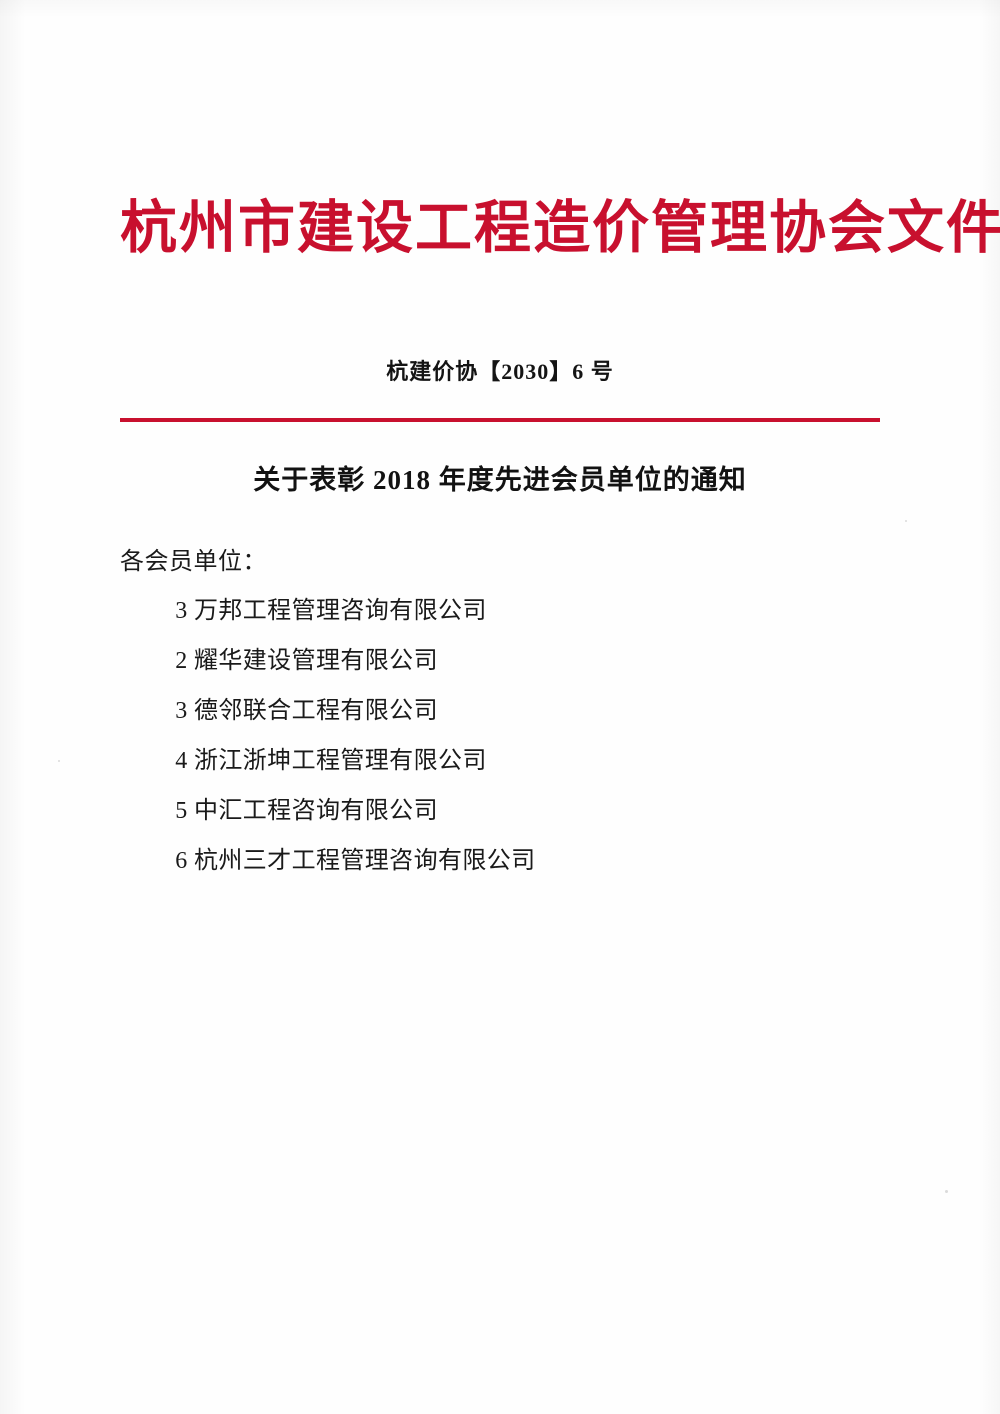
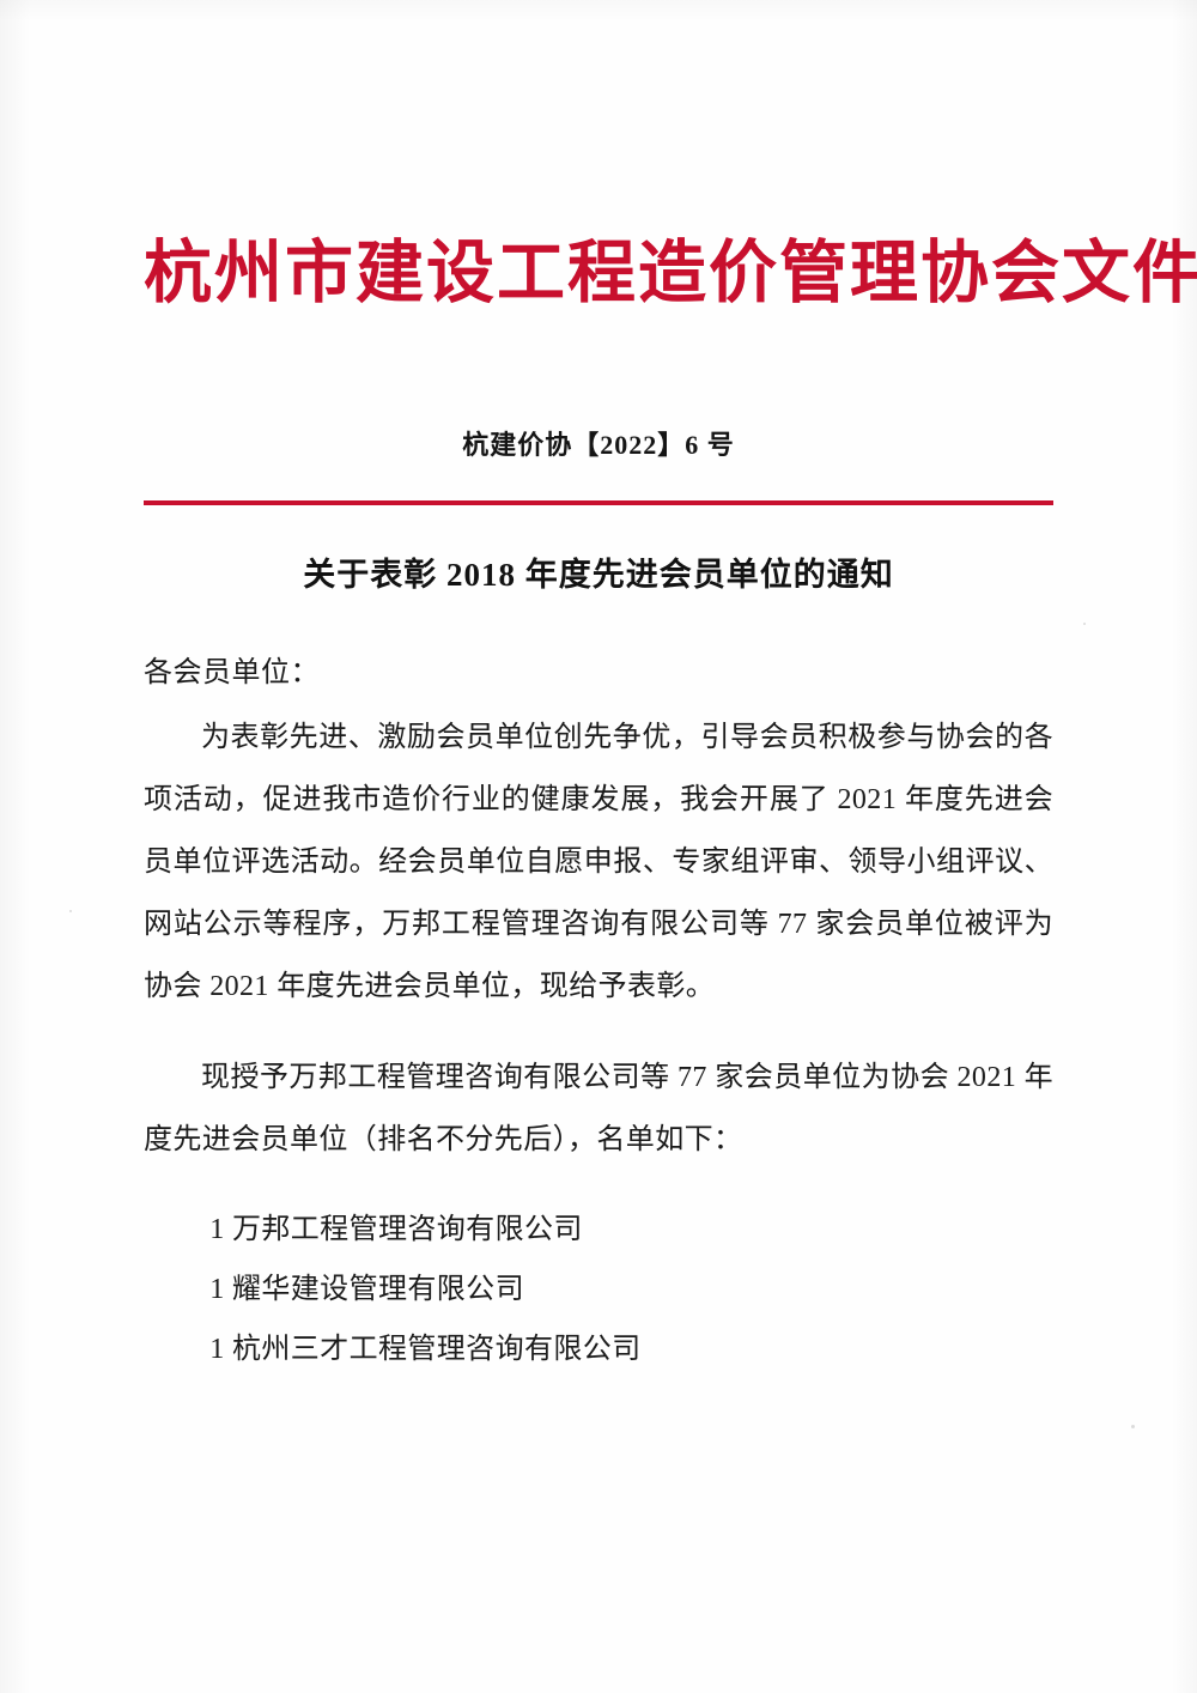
  杭州市建设工程造价管理协会文件
- 杭建价协【2030】6 号
+ 杭建价协【2022】6 号
  关于表彰 2018 年度先进会员单位的通知
  各会员单位：
+ 为表彰先进、激励会员单位创先争优，引导会员积极参与协会的各项活动，促进我市造价行业的健康发展，我会开展了 2021 年度先进会员单位评选活动。经会员单位自愿申报、专家组评审、领导小组评议、网站公示等程序，万邦工程管理咨询有限公司等 77 家会员单位被评为协会 2021 年度先进会员单位，现给予表彰。
+ 现授予万邦工程管理咨询有限公司等 77 家会员单位为协会 2021 年度先进会员单位（排名不分先后），名单如下：
- 3 万邦工程管理咨询有限公司
+ 1 万邦工程管理咨询有限公司
- 2 耀华建设管理有限公司
+ 1 耀华建设管理有限公司
- 3 德邻联合工程有限公司
- 4 浙江浙坤工程管理有限公司
- 5 中汇工程咨询有限公司
- 6 杭州三才工程管理咨询有限公司
+ 1 杭州三才工程管理咨询有限公司
